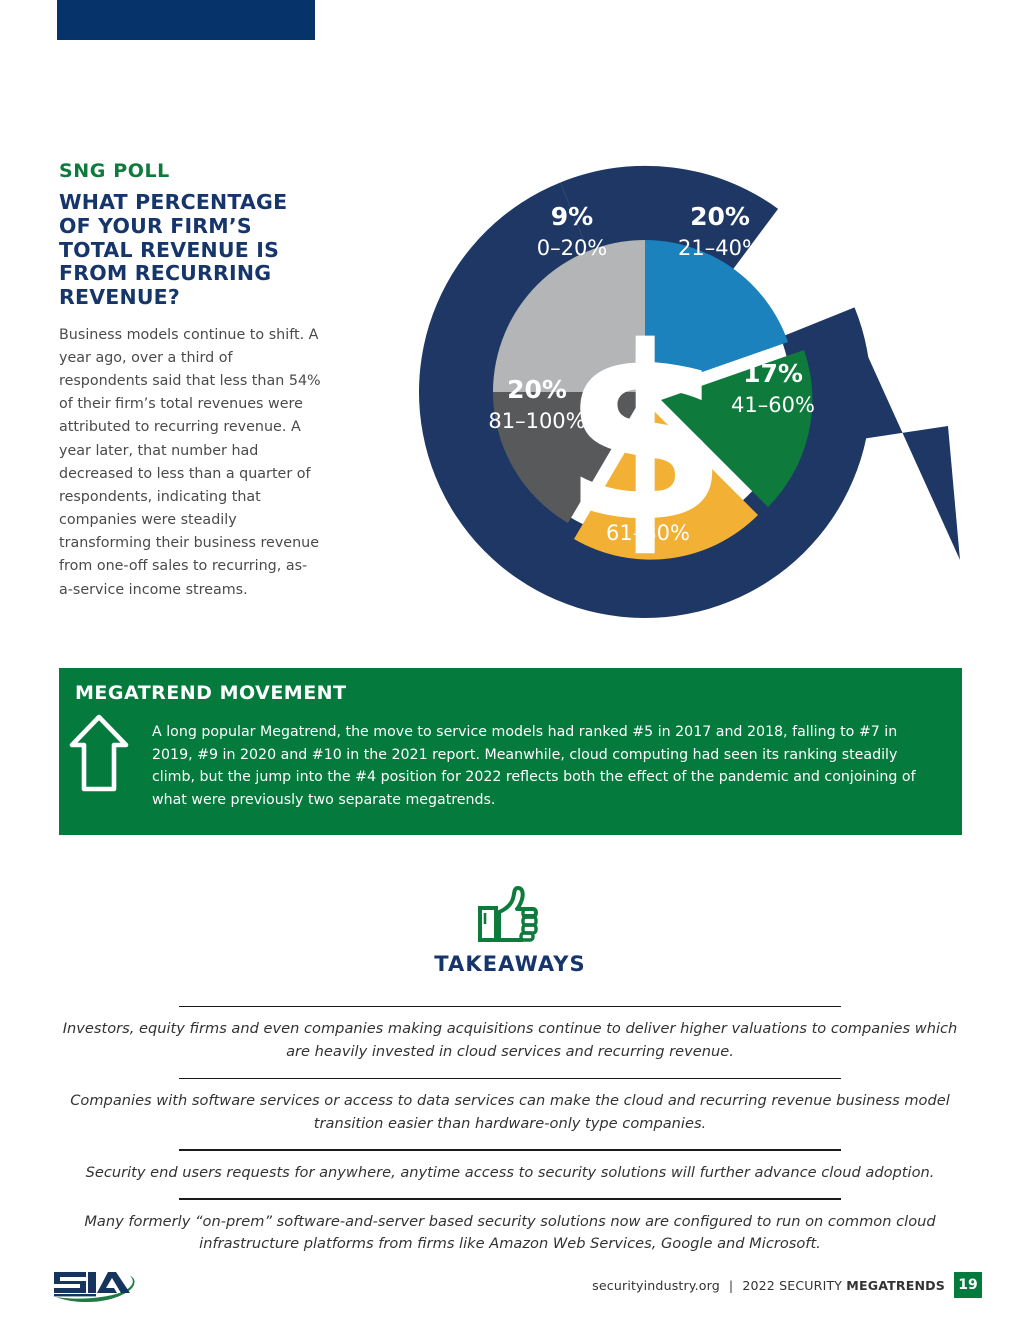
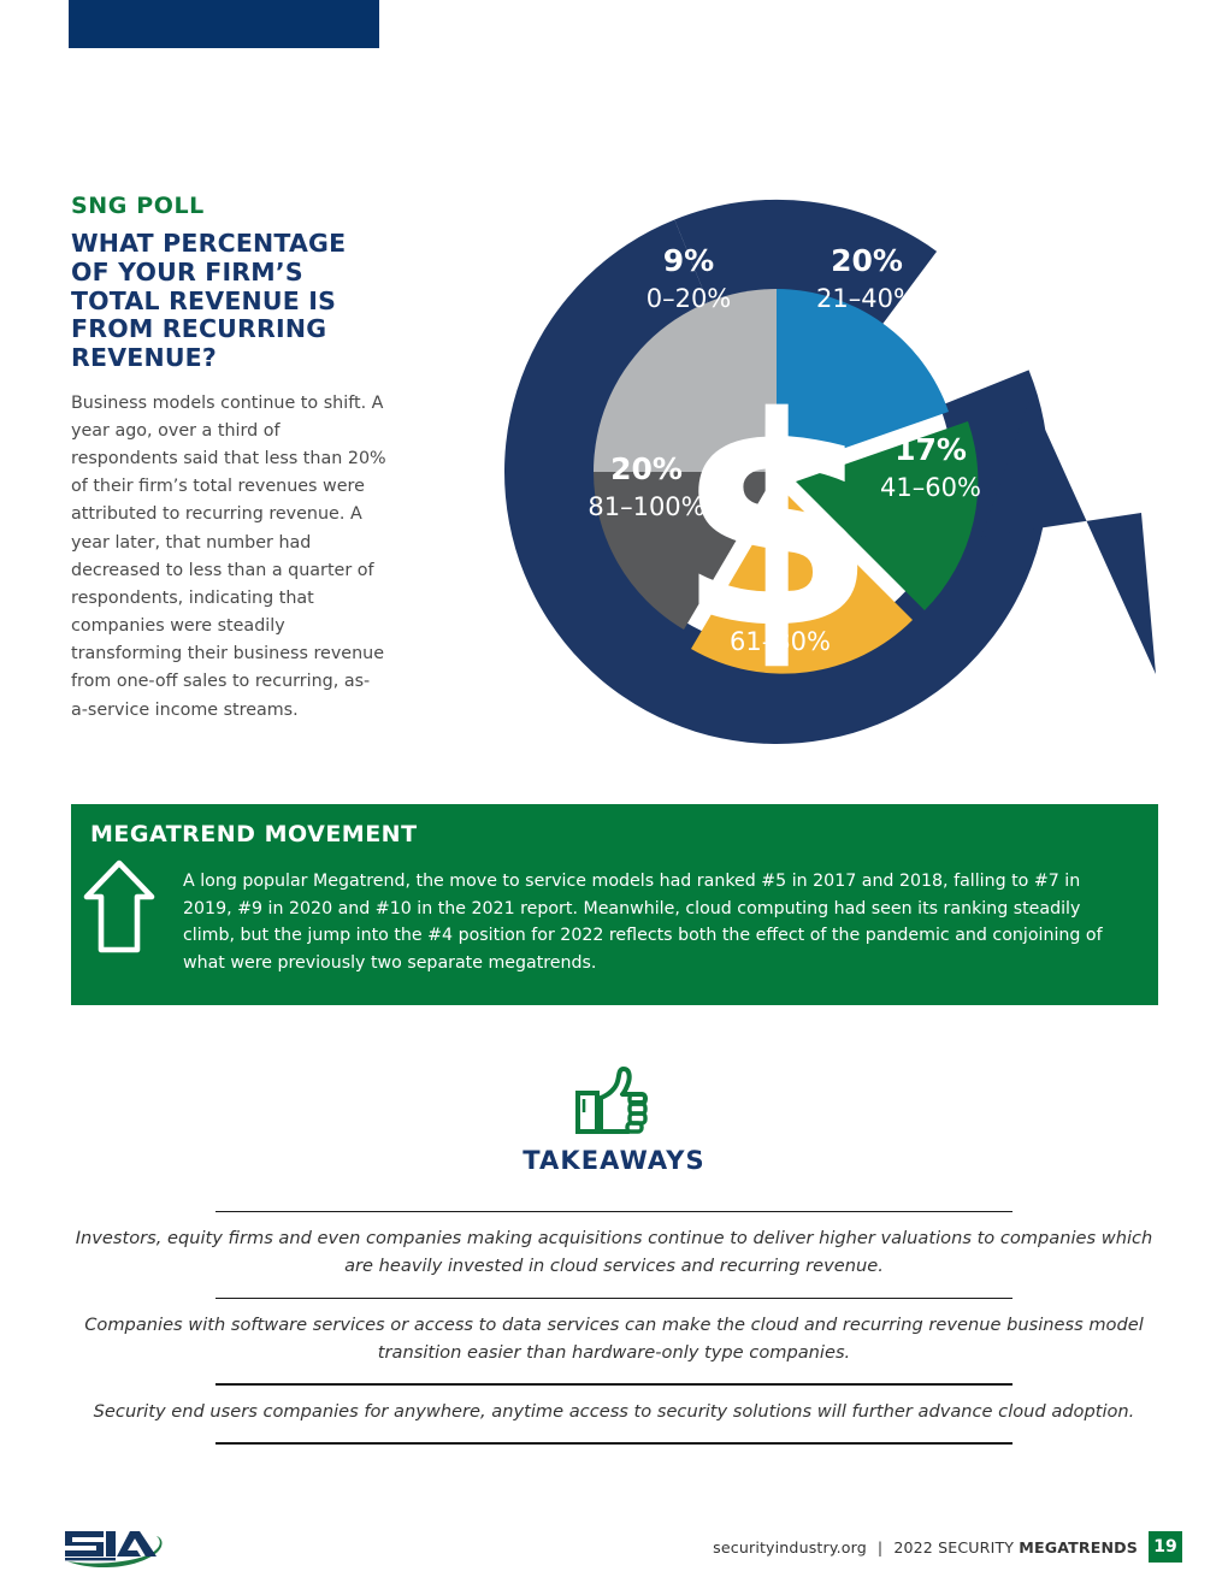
  SNG POLL
  WHAT PERCENTAGE OF YOUR FIRM’S TOTAL REVENUE IS FROM RECURRING REVENUE?
- Business models continue to shift. A year ago, over a third of respondents said that less than 54% of their firm’s total revenues were attributed to recurring revenue. A year later, that number had decreased to less than a quarter of respondents, indicating that companies were steadily transforming their business revenue from one-off sales to recurring, as-a-service income streams.
+ Business models continue to shift. A year ago, over a third of respondents said that less than 20% of their firm’s total revenues were attributed to recurring revenue. A year later, that number had decreased to less than a quarter of respondents, indicating that companies were steadily transforming their business revenue from one-off sales to recurring, as-a-service income streams.
  $
  9%
  0–20%
  20%
  21–40%
  17%
  41–60%
  20%
  81–100%
  20%
  61–80%
  MEGATREND MOVEMENT
  A long popular Megatrend, the move to service models had ranked #5 in 2017 and 2018, falling to #7 in 2019, #9 in 2020 and #10 in the 2021 report. Meanwhile, cloud computing had seen its ranking steadily climb, but the jump into the #4 position for 2022 reflects both the effect of the pandemic and conjoining of what were previously two separate megatrends.
  TAKEAWAYS
  Investors, equity firms and even companies making acquisitions continue to deliver higher valuations to companies which are heavily invested in cloud services and recurring revenue.
  Companies with software services or access to data services can make the cloud and recurring revenue business model transition easier than hardware-only type companies.
- Security end users requests for anywhere, anytime access to security solutions will further advance cloud adoption.
+ Security end users companies for anywhere, anytime access to security solutions will further advance cloud adoption.
- Many formerly “on-prem” software-and-server based security solutions now are configured to run on common cloud infrastructure platforms from firms like Amazon Web Services, Google and Microsoft.
  securityindustry.org
  |
  2022 SECURITY MEGATRENDS
  19
